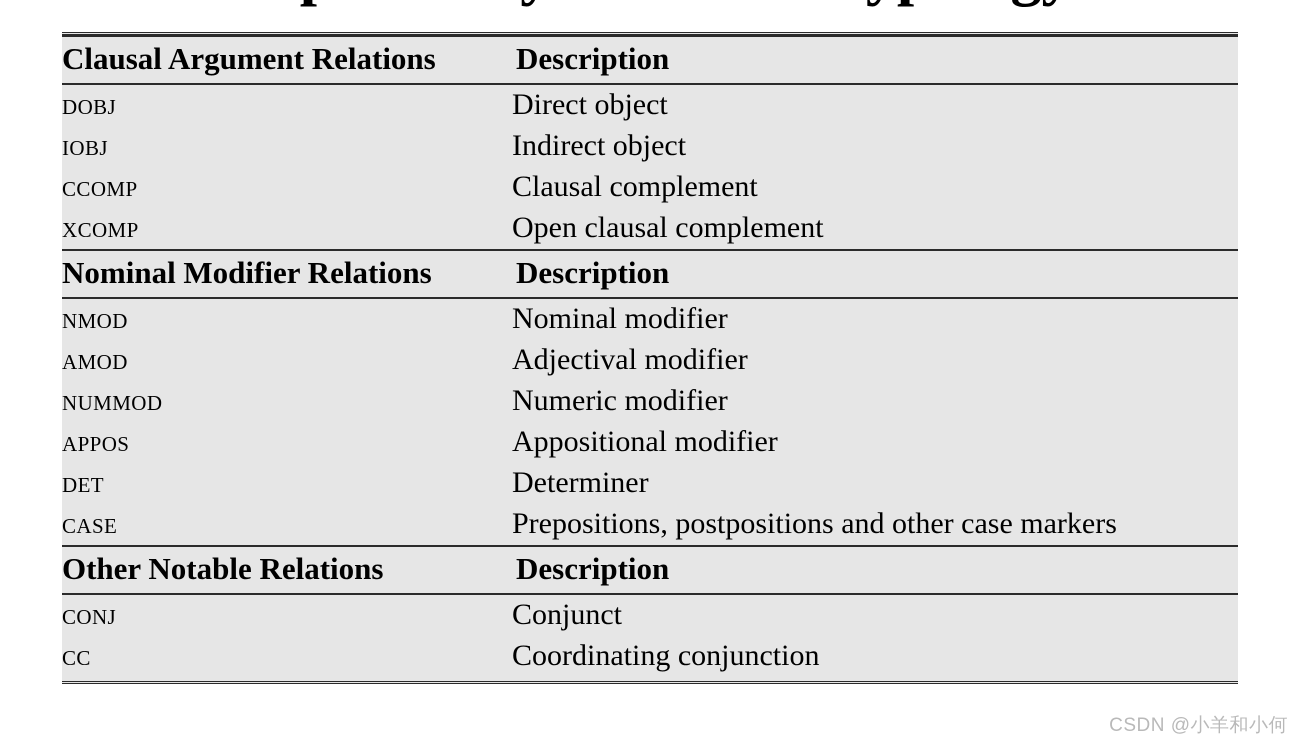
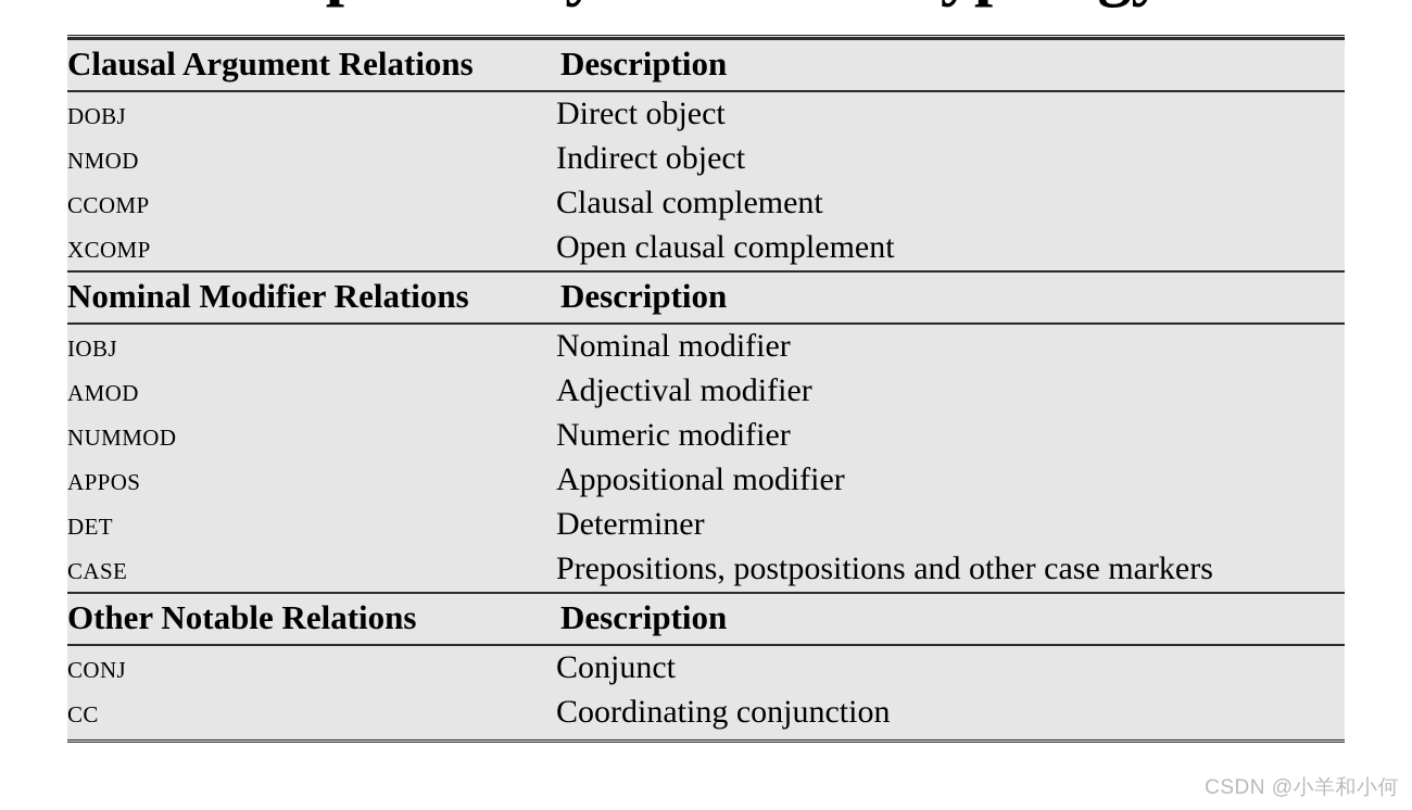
  Clausal Argument Relations	Description
  dobj	Direct object
- iobj	Indirect object
+ nmod	Indirect object
  ccomp	Clausal complement
  xcomp	Open clausal complement
  Nominal Modifier Relations	Description
- nmod	Nominal modifier
+ iobj	Nominal modifier
  amod	Adjectival modifier
  nummod	Numeric modifier
  appos	Appositional modifier
  det	Determiner
  case	Prepositions, postpositions and other case markers
  Other Notable Relations	Description
  conj	Conjunct
  cc	Coordinating conjunction
  CSDN @小羊和小何
